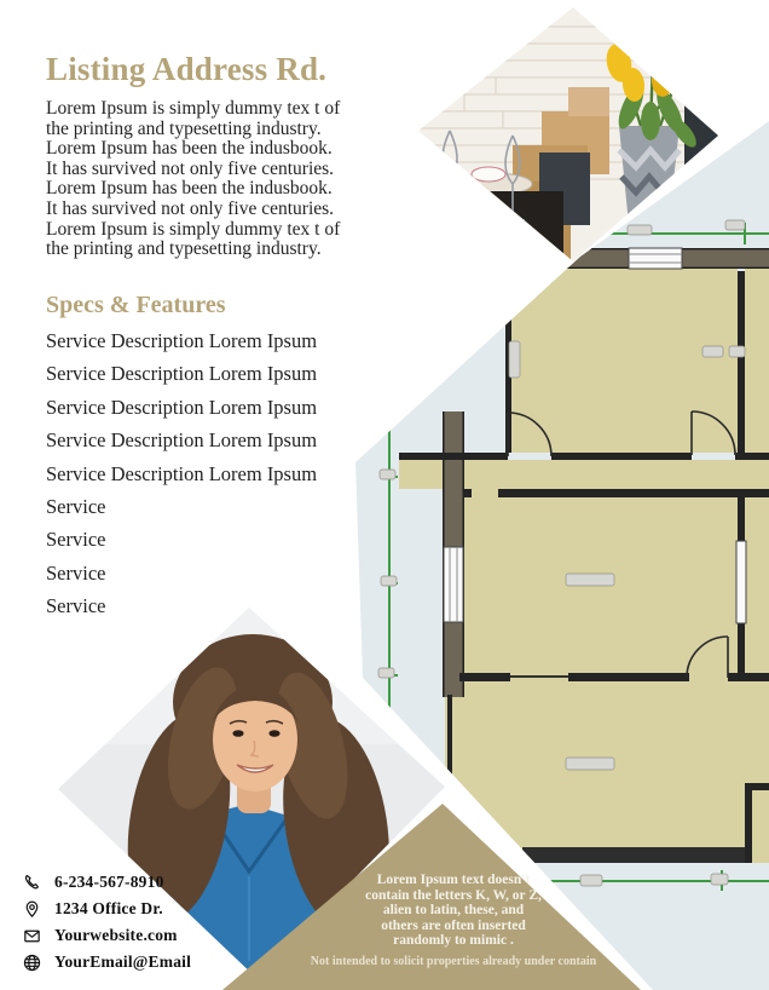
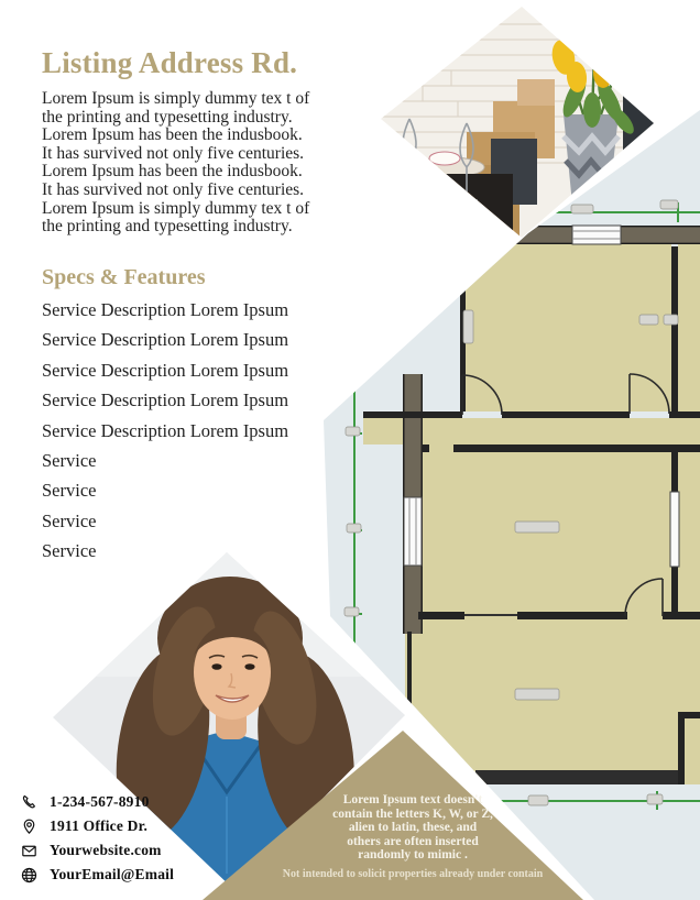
  Listing Address Rd.
  Lorem Ipsum is simply dummy tex t of
  the printing and typesetting industry.
  Lorem Ipsum has been the indusbook.
  It has survived not only five centuries.
  Lorem Ipsum has been the indusbook.
  It has survived not only five centuries.
  Lorem Ipsum is simply dummy tex t of
  the printing and typesetting industry.
  Specs & Features
  Service Description Lorem Ipsum
  Service Description Lorem Ipsum
  Service Description Lorem Ipsum
  Service Description Lorem Ipsum
  Service Description Lorem Ipsum
  Service
  Service
  Service
  Service
- 6-234-567-8910
+ 1-234-567-8910
- 1234 Office Dr.
+ 1911 Office Dr.
  Yourwebsite.com
  YourEmail@Email
  Lorem Ipsum text doesn't
  contain the letters K, W, or Z,
  alien to latin, these, and
  others are often inserted
  randomly to mimic .
  Not intended to solicit properties already under contain
